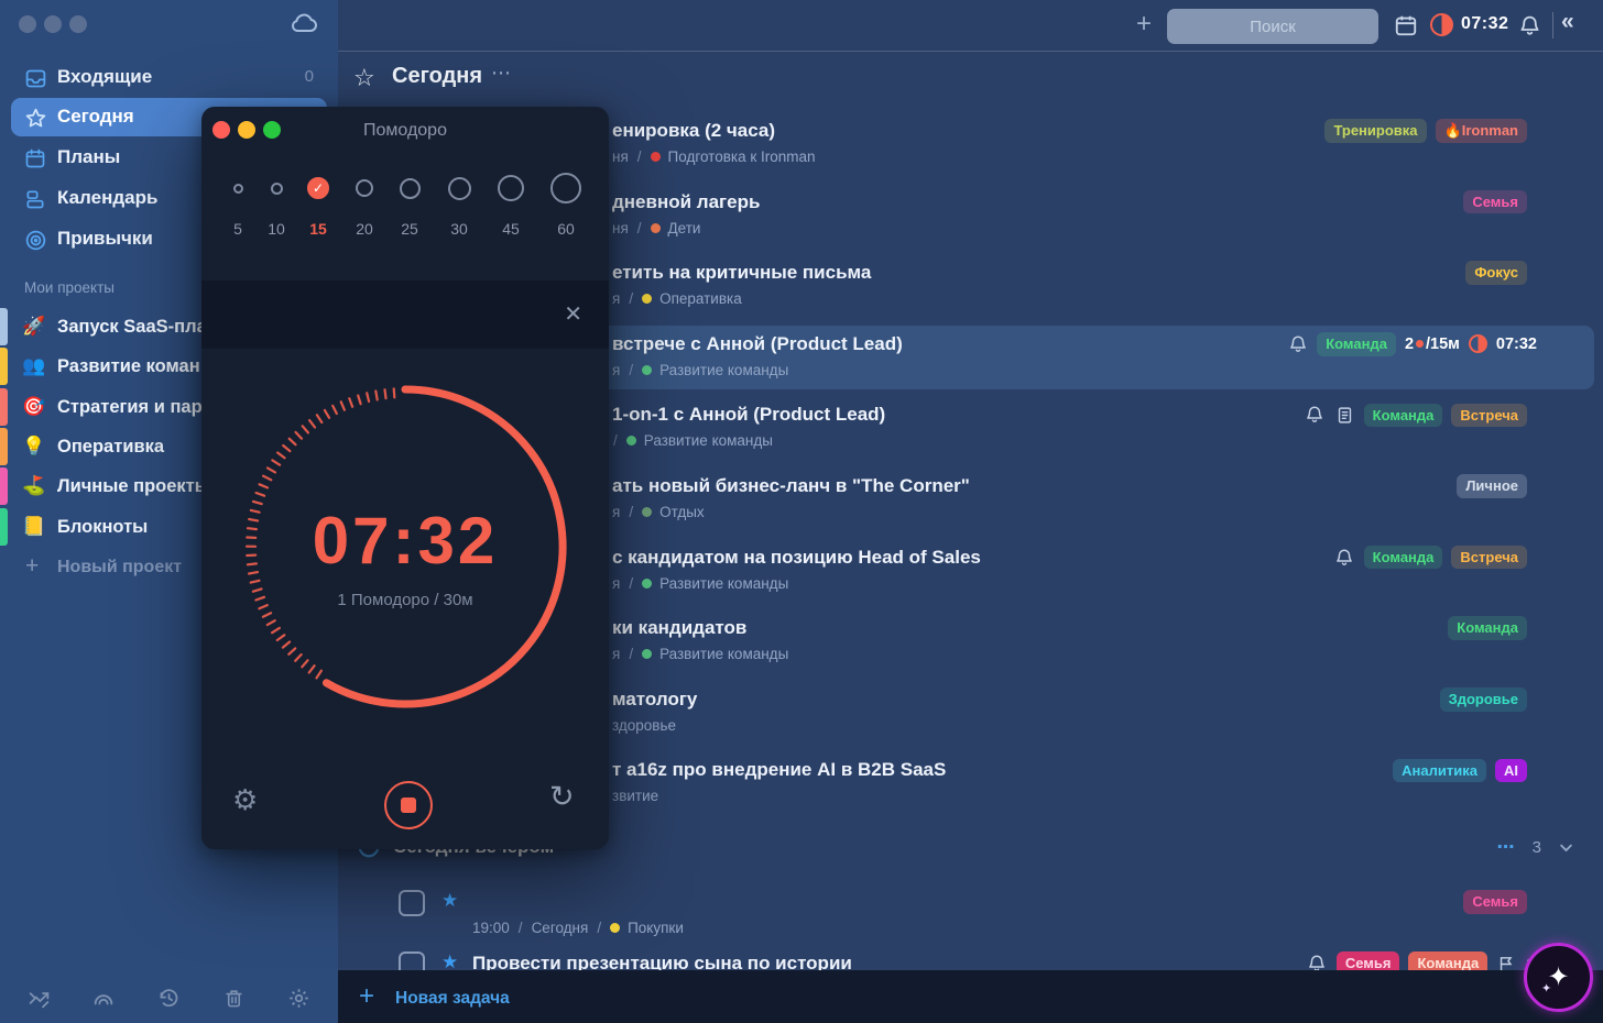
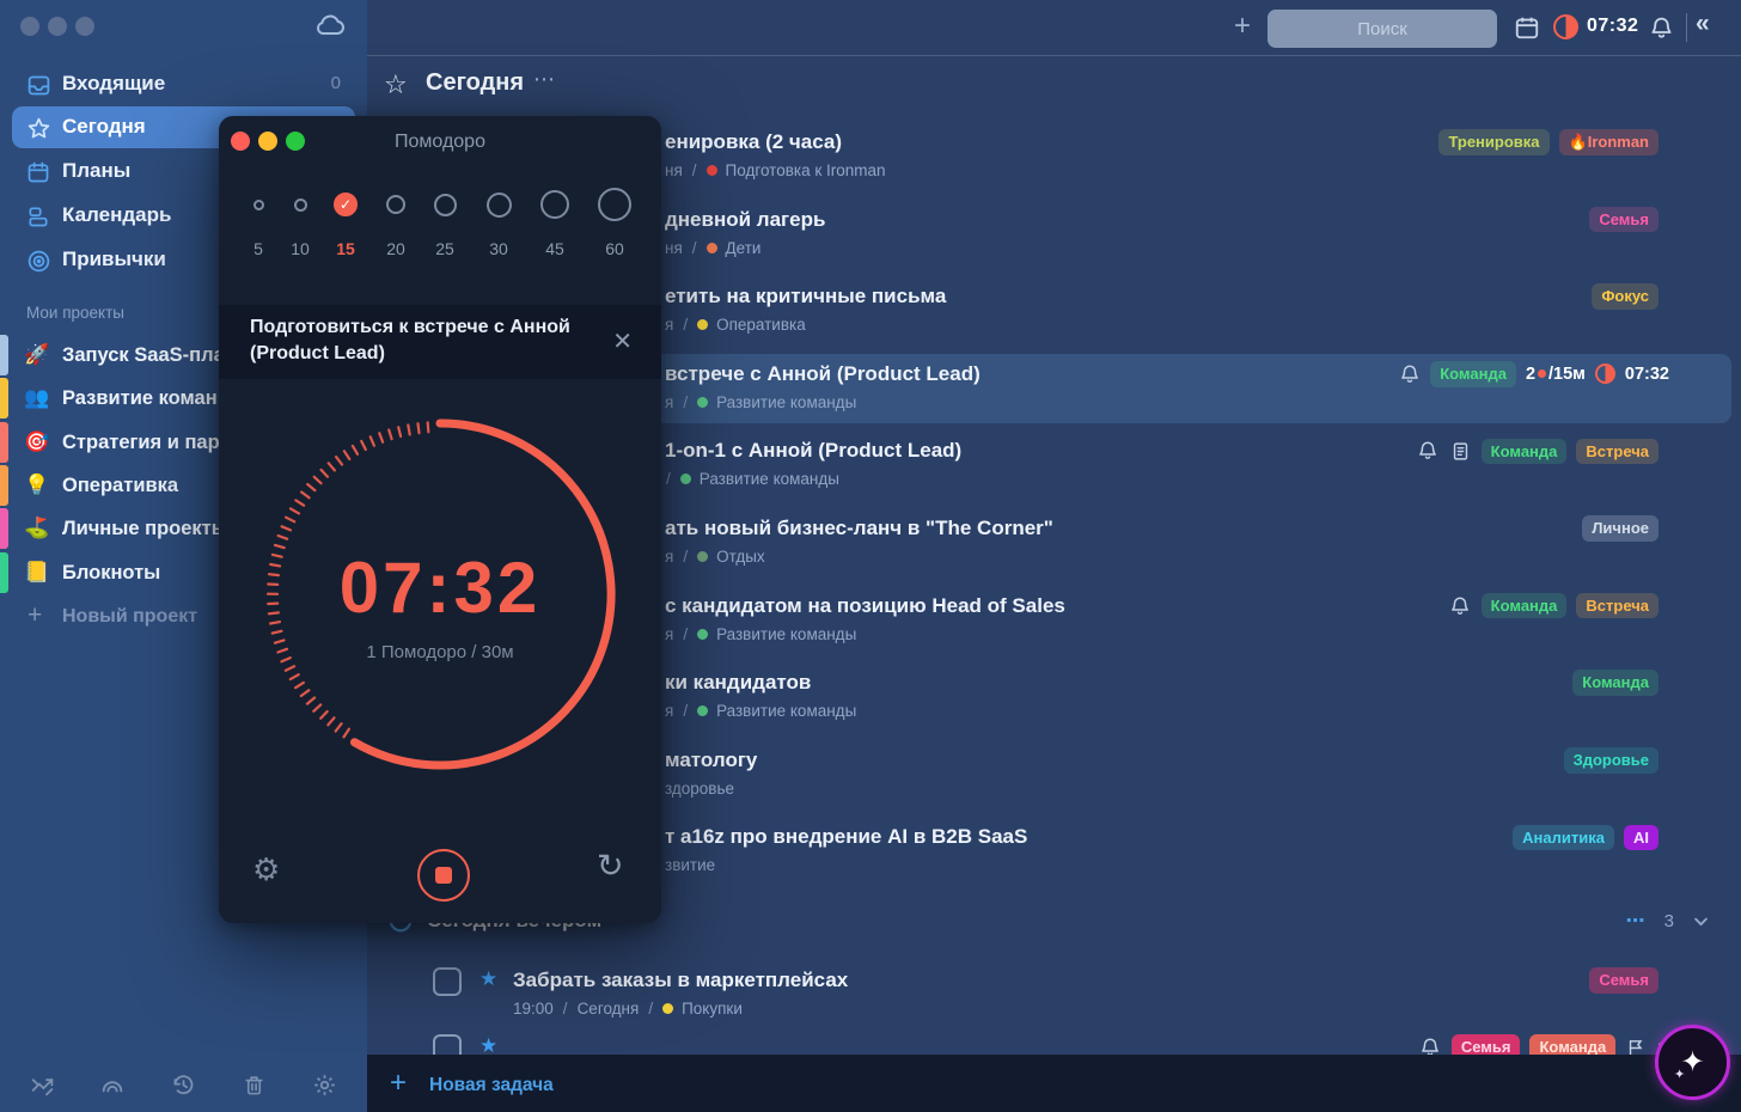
  +
  Поиск
  07:32
  «
  ☆
  Сегодня
  ⋯
  енировка (2 часа)
  ня
  /
  Подготовка к Ironman
  Тренировка
  🔥Ironman
  дневной лагерь
  ня
  /
  Дети
  Семья
  етить на критичные письма
  я
  /
  Оперативка
  Фокус
  встрече с Анной (Product Lead)
  я
  /
  Развитие команды
  Команда
  2 /15м
  07:32
  1-on-1 с Анной (Product Lead)
  /
  Развитие команды
  Команда
  Встреча
  ать новый бизнес-ланч в "The Corner"
  я
  /
  Отдых
  Личное
  с кандидатом на позицию Head of Sales
  я
  /
  Развитие команды
  Команда
  Встреча
  ки кандидатов
  я
  /
  Развитие команды
  Команда
  матологу
  здоровье
  Здоровье
  т a16z про внедрение AI в B2B SaaS
  звитие
  Аналитика
  AI
  ★
+ Забрать заказы в маркетплейсах
  19:00
  /
  Сегодня
  /
  Покупки
  Семья
  ★
- Провести презентацию сына по истории
  Семья
  Команда
  ⋯
  3
  +
  Новая задача
  ✦
  ✦
  Входящие
  0
  Сегодня
  Планы
  Календарь
  Привычки
  Мои проекты
  🚀
  Запуск SaaS-пл
  👥
  Развитие коман
  🎯
  Стратегия и пар
  💡
  Оперативка
  ⛳
  Личные проект
  📒
  Блокноты
  +
  Новый проект
  Помодоро
  5
  10
  ✓
  15
  20
  25
  30
  45
  60
+ Подготовиться к встрече с Анной (Product Lead)
  ✕
  07:32
  1 Помодоро / 30м
  ⚙
